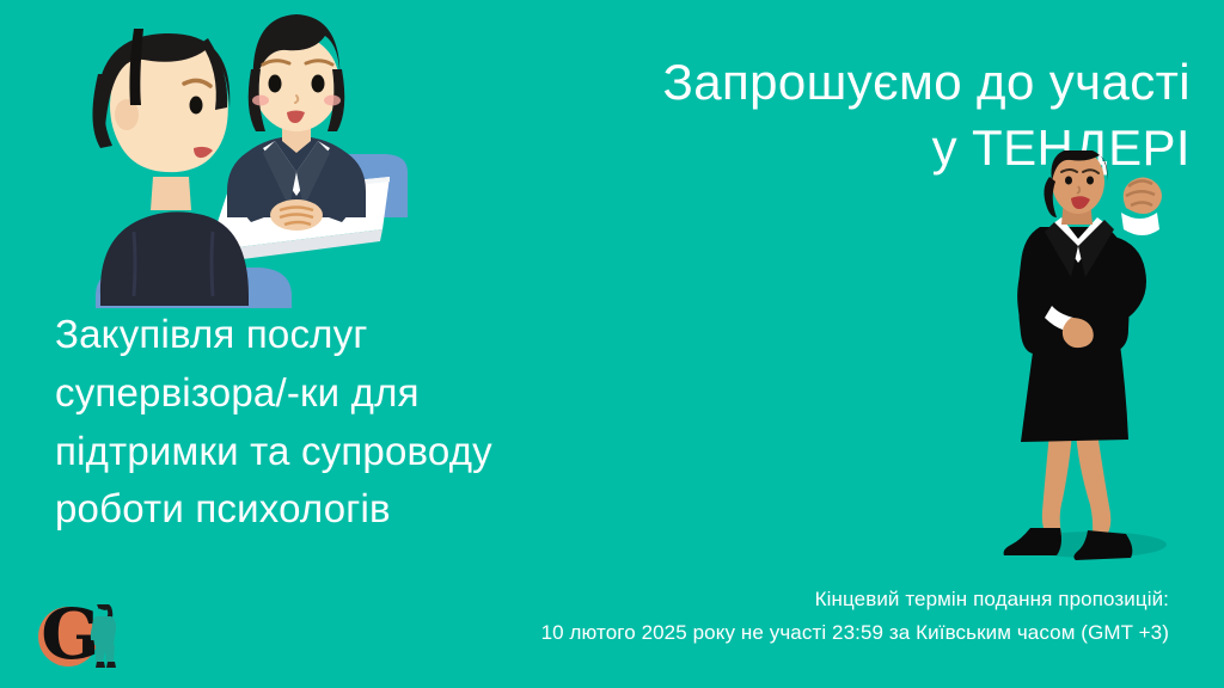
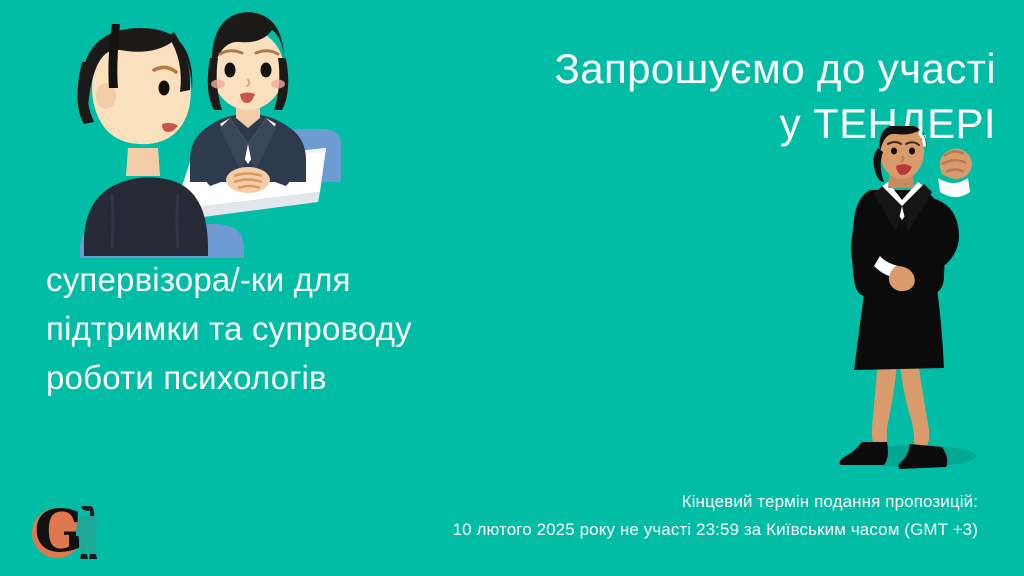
  Запрошуємо до участі
  у ТЕНДЕРІ
- Закупівля послуг
  супервізора/-ки для
  підтримки та супроводу
  роботи психологів
  Кінцевий термін подання пропозицій:
  10 лютого 2025 року не участі 23:59 за Київським часом (GMT +3)
  G
